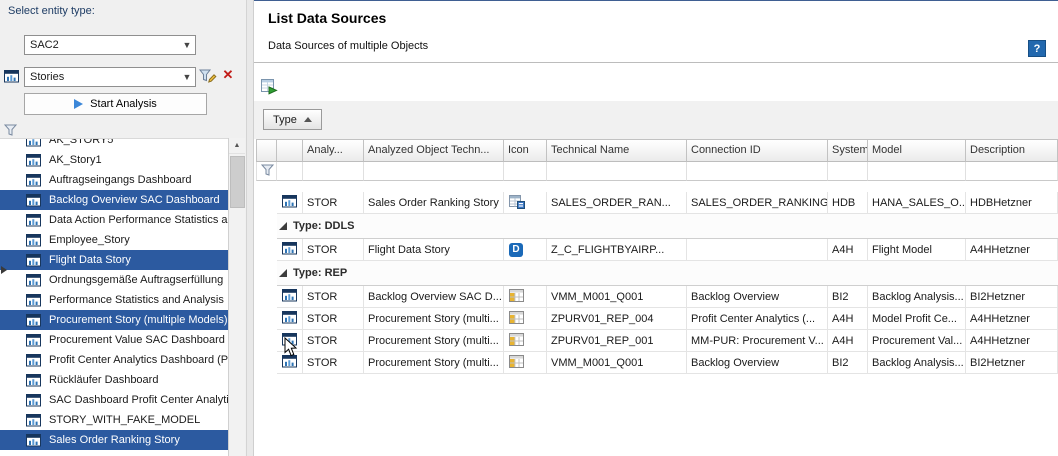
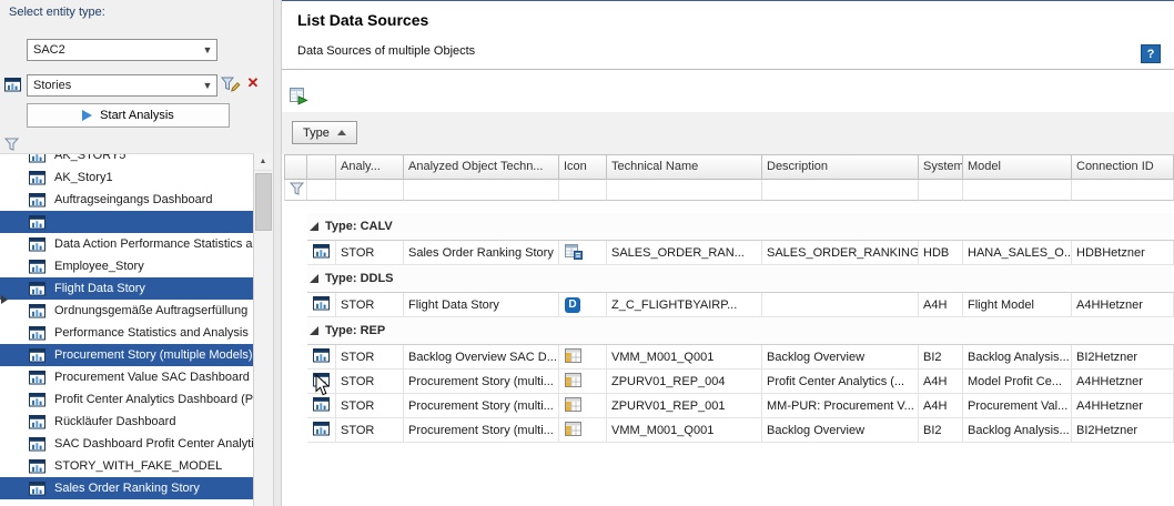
  Select entity type:
  SAC2
  ▼
  Stories
  ▼
  ✕
  Start Analysis
  AK_STORY5
  AK_Story1
  Auftragseingangs Dashboard
- Backlog Overview SAC Dashboard
  Data Action Performance Statistics a
  Employee_Story
  Flight Data Story
  Ordnungsgemäße Auftragserfüllung
  Performance Statistics and Analysis
  Procurement Story (multiple Models)
  Procurement Value SAC Dashboard
  Profit Center Analytics Dashboard (P
  Rückläufer Dashboard
  SAC Dashboard Profit Center Analyt
  STORY_WITH_FAKE_MODEL
  Sales Order Ranking Story
  List Data Sources
  Data Sources of multiple Objects
  ?
  Type
  Analy...
  Analyzed Object Techn...
  Icon
  Technical Name
- Connection ID
+ Description
  System
  Model
- Description
+ Connection ID
+ Type: CALV
  STOR
  Sales Order Ranking Story
  SALES_ORDER_RAN...
  SALES_ORDER_RANKING
  HDB
  HANA_SALES_O..
  HDBHetzner
  Type: DDLS
  STOR
  Flight Data Story
  D
  Z_C_FLIGHTBYAIRP...
  A4H
  Flight Model
  A4HHetzner
  Type: REP
  STOR
  Backlog Overview SAC D...
  VMM_M001_Q001
  Backlog Overview
  BI2
  Backlog Analysis...
  BI2Hetzner
  STOR
  Procurement Story (multi...
  ZPURV01_REP_004
  Profit Center Analytics (...
  A4H
  Model Profit Ce...
  A4HHetzner
  STOR
  Procurement Story (multi...
  ZPURV01_REP_001
  MM-PUR: Procurement V...
  A4H
  Procurement Val...
  A4HHetzner
  STOR
  Procurement Story (multi...
  VMM_M001_Q001
  Backlog Overview
  BI2
  Backlog Analysis...
  BI2Hetzner
